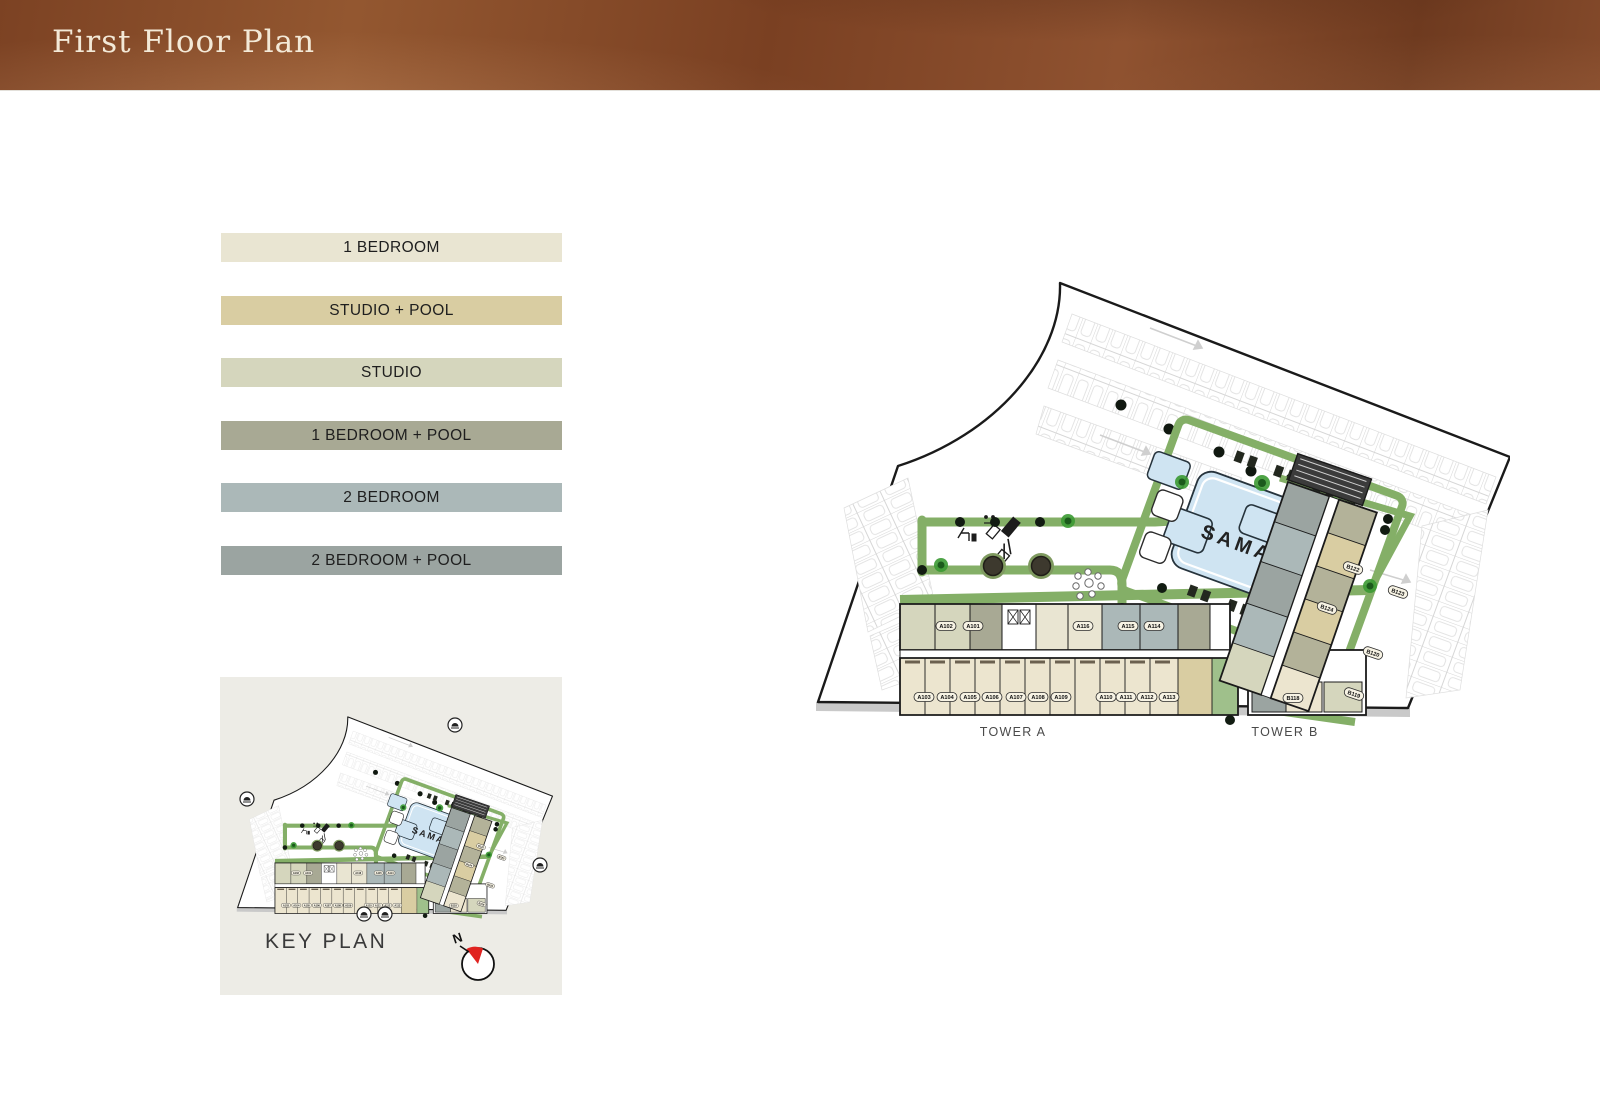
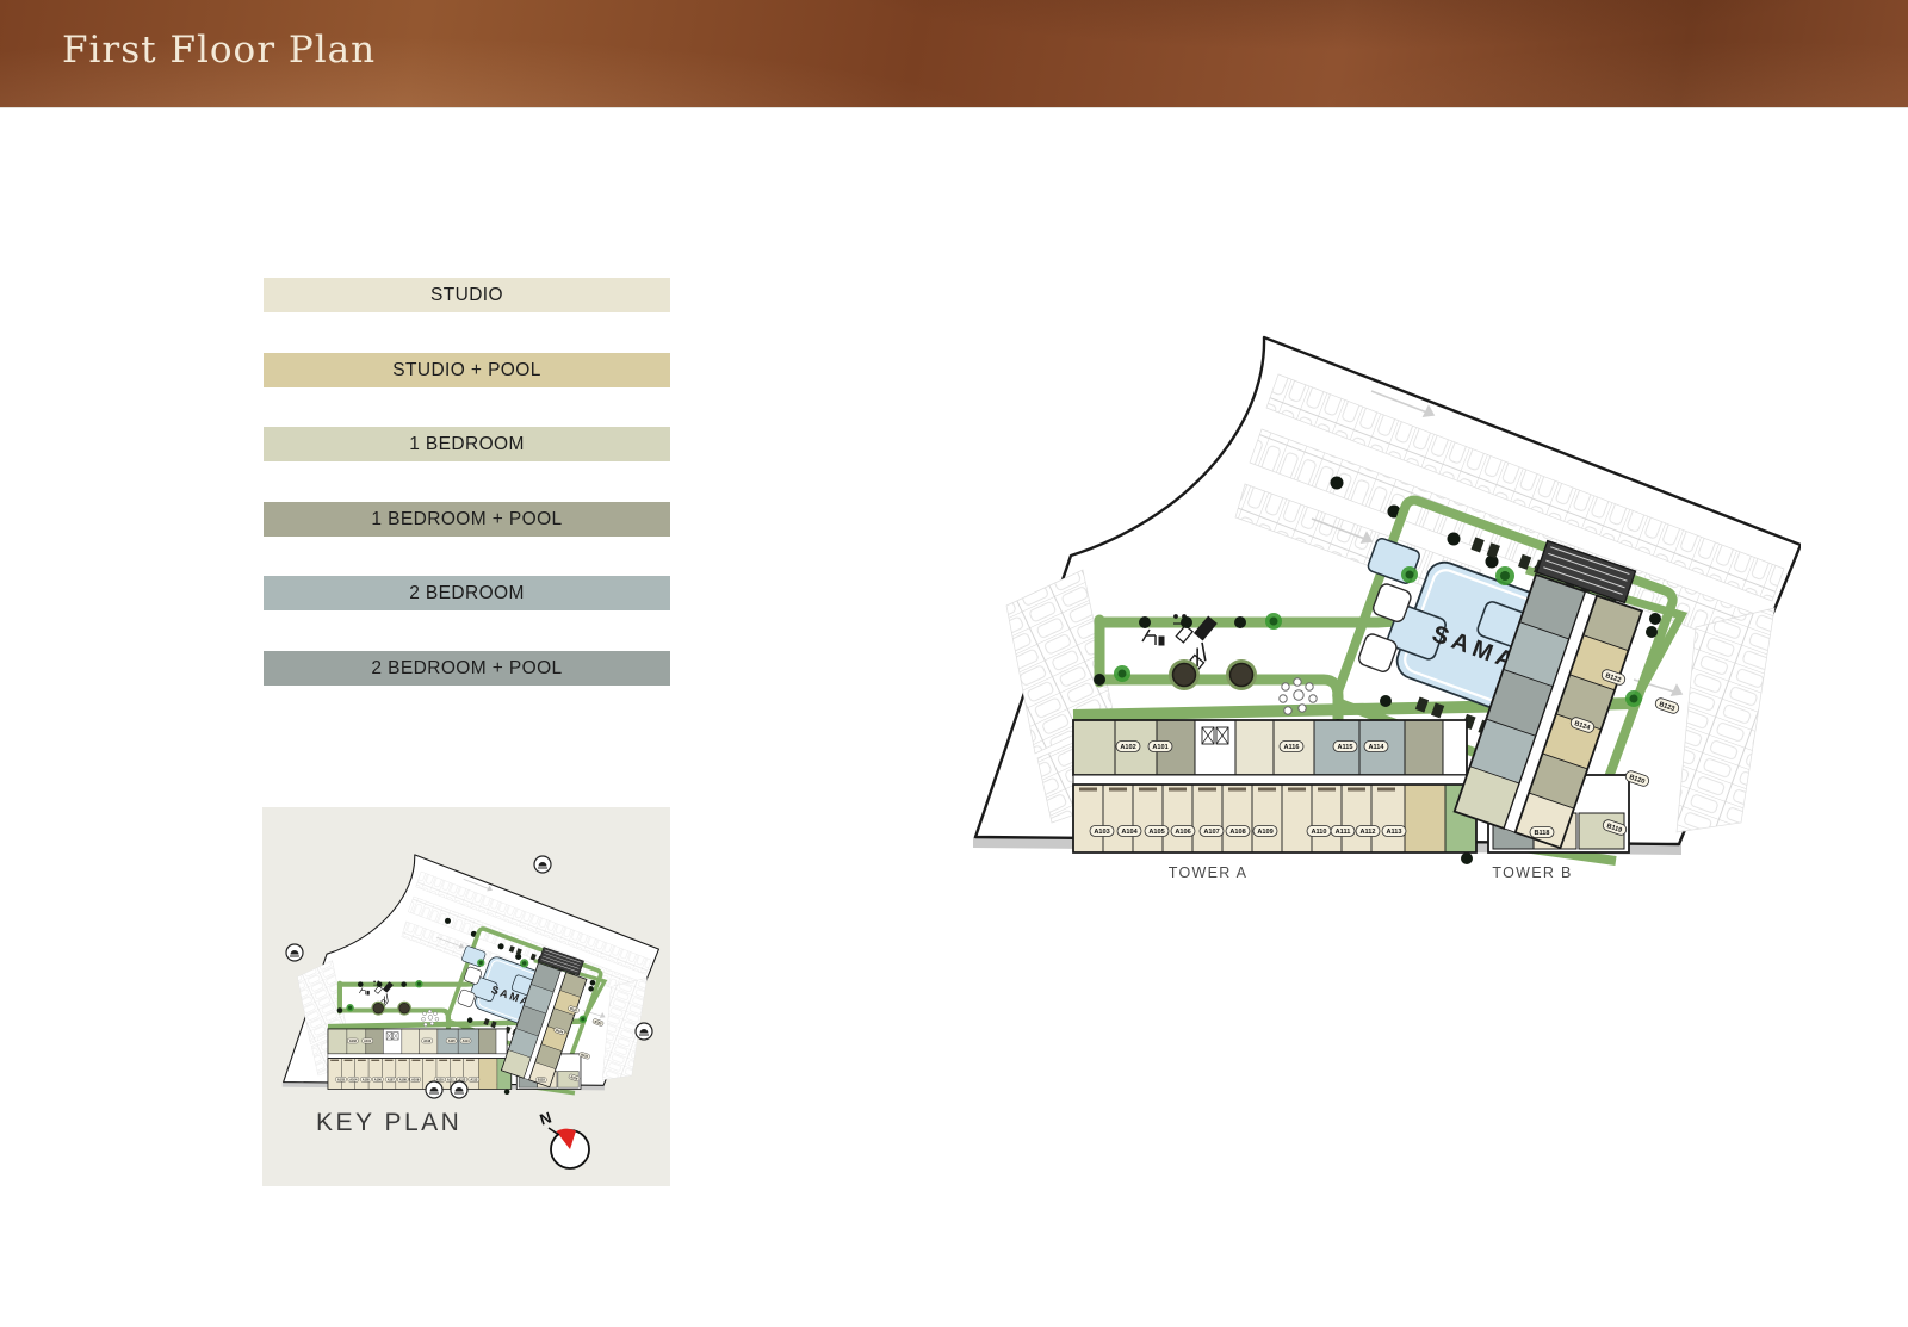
  First Floor Plan
- 1 BEDROOM
+ STUDIO
  STUDIO + POOL
- STUDIO
+ 1 BEDROOM
  1 BEDROOM + POOL
  2 BEDROOM
  2 BEDROOM + POOL
  TOWER A
  TOWER B
  KEY PLAN
